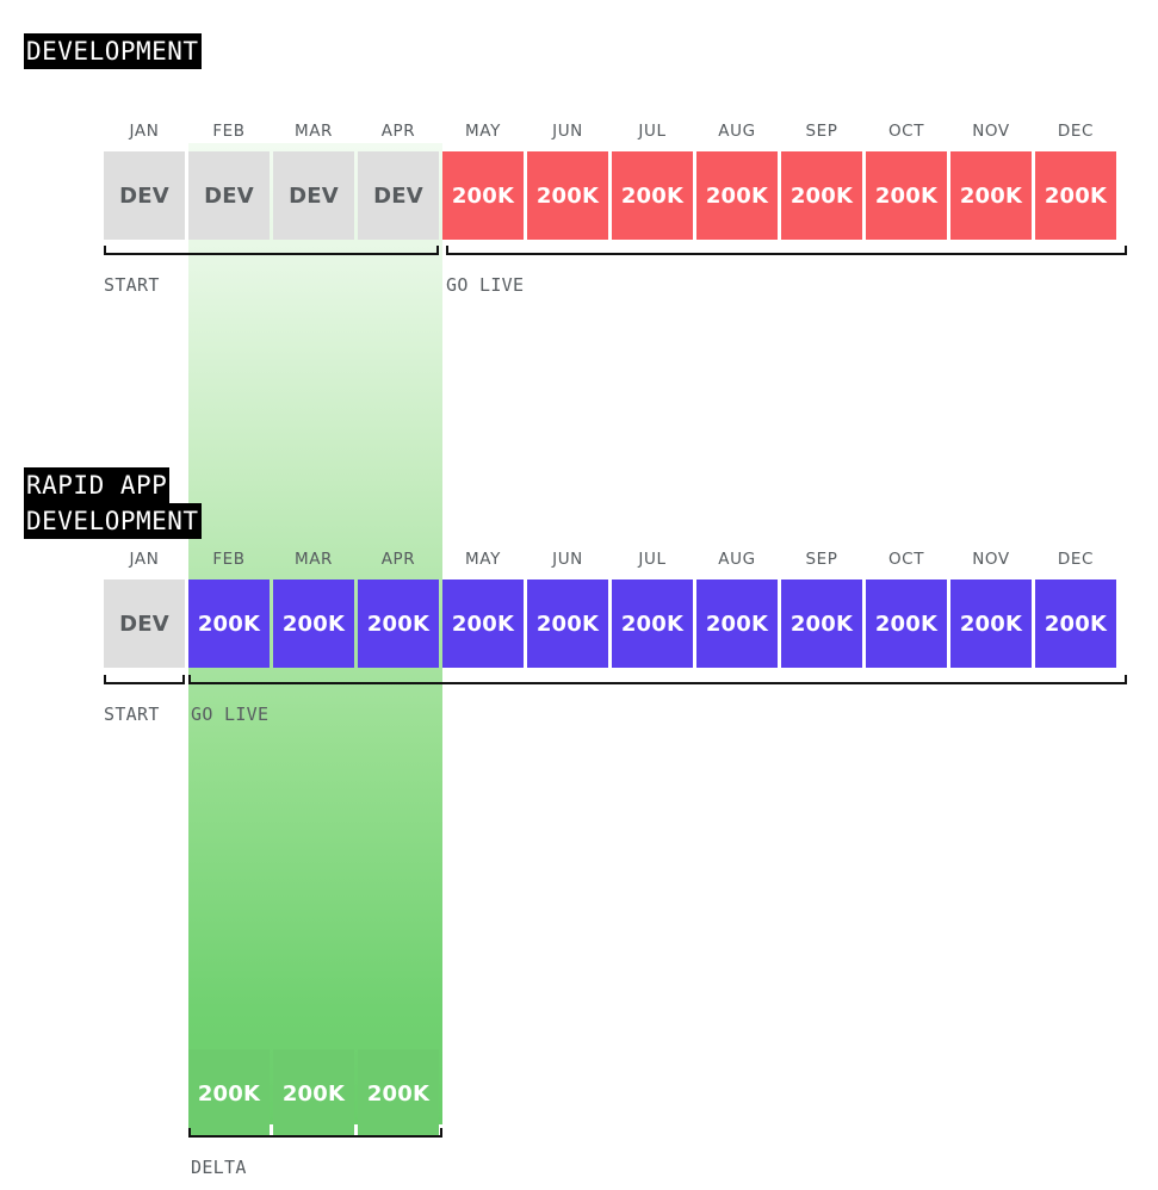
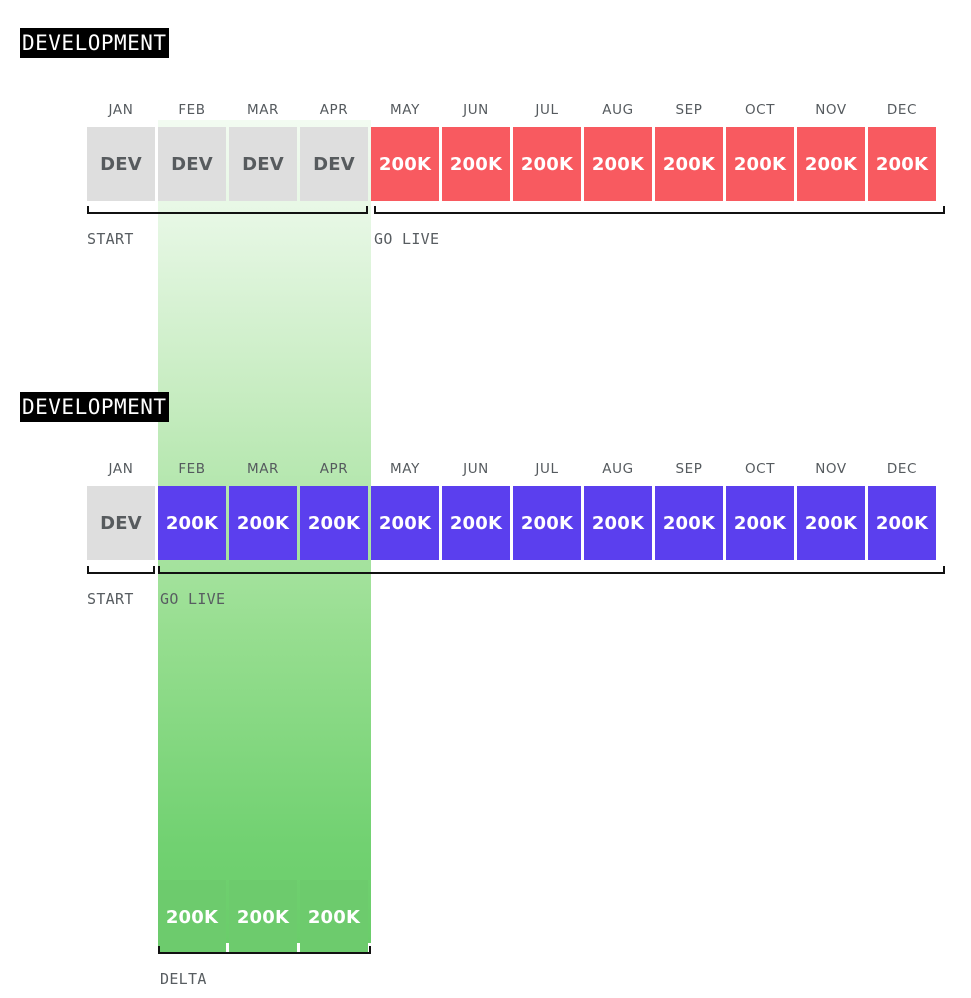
  DEVELOPMENT
  JAN
  FEB
  MAR
  APR
  MAY
  JUN
  JUL
  AUG
  SEP
  OCT
  NOV
  DEC
  DEV
  DEV
  DEV
  DEV
  200K
  200K
  200K
  200K
  200K
  200K
  200K
  200K
  START
  GO LIVE
- RAPID APP
  DEVELOPMENT
  JAN
  FEB
  MAR
  APR
  MAY
  JUN
  JUL
  AUG
  SEP
  OCT
  NOV
  DEC
  DEV
  200K
  200K
  200K
  200K
  200K
  200K
  200K
  200K
  200K
  200K
  200K
  START
  GO LIVE
  200K
  200K
  200K
  DELTA
